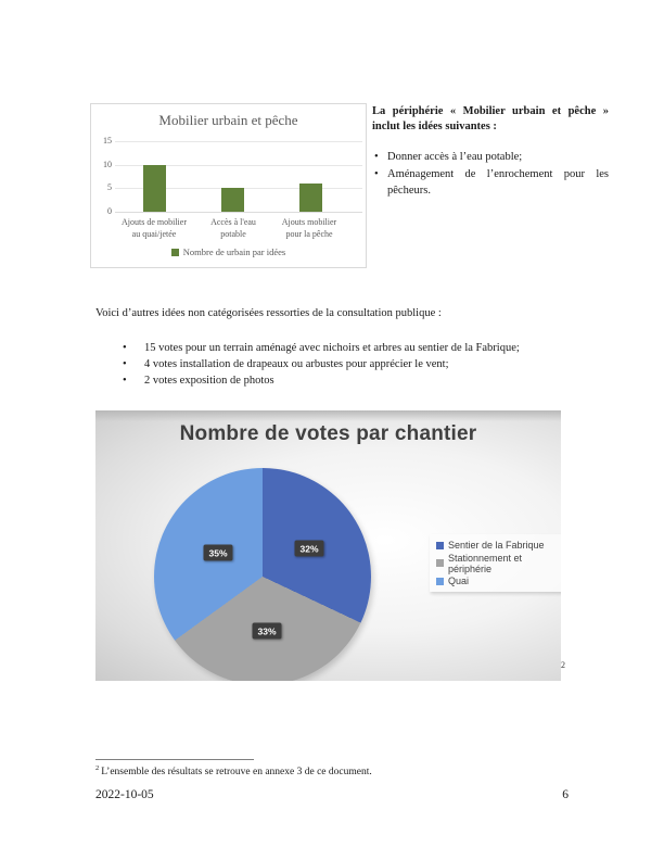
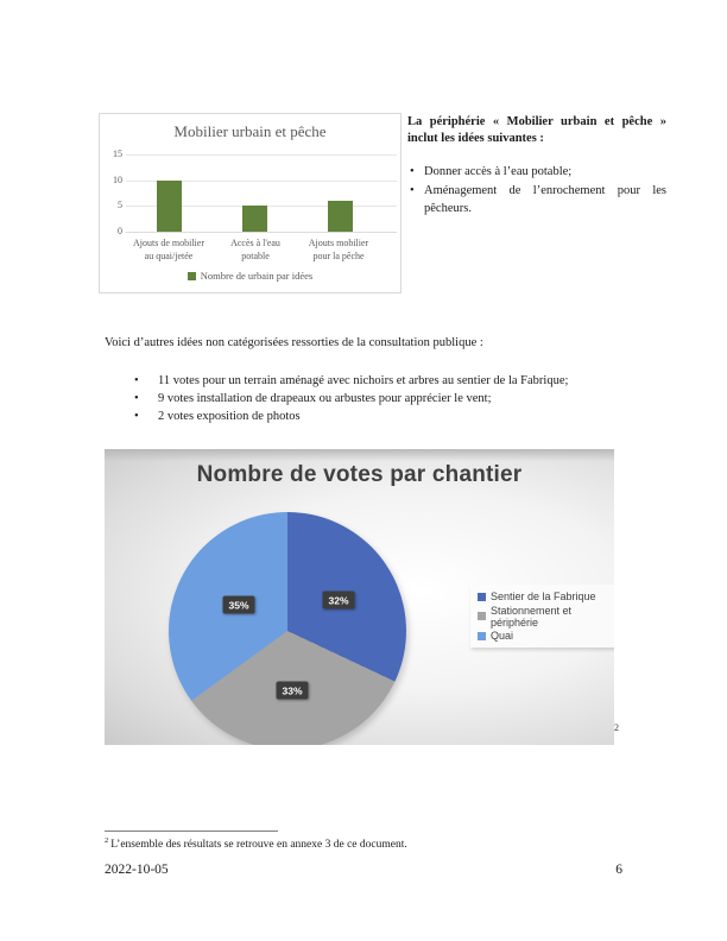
  Mobilier urbain et pêche
  15
  10
  5
  0
  Ajouts de mobilier
  au quai/jetée
  Accès à l'eau
  potable
  Ajouts mobilier
  pour la pêche
  Nombre de urbain par idées
  La périphérie « Mobilier urbain et pêche » inclut les idées suivantes :
  Donner accès à l’eau potable;
  Aménagement de l’enrochement pour les pêcheurs.
  Voici d’autres idées non catégorisées ressorties de la consultation publique :
- 15 votes pour un terrain aménagé avec nichoirs et arbres au sentier de la Fabrique;
+ 11 votes pour un terrain aménagé avec nichoirs et arbres au sentier de la Fabrique;
- 4 votes installation de drapeaux ou arbustes pour apprécier le vent;
+ 9 votes installation de drapeaux ou arbustes pour apprécier le vent;
  2 votes exposition de photos
  Nombre de votes par chantier
  32%
  33%
  35%
  Sentier de la Fabrique
  Stationnement et périphérie
  Quai
  2
  L’ensemble des résultats se retrouve en annexe 3 de ce document.
  2022-10-05
  6
